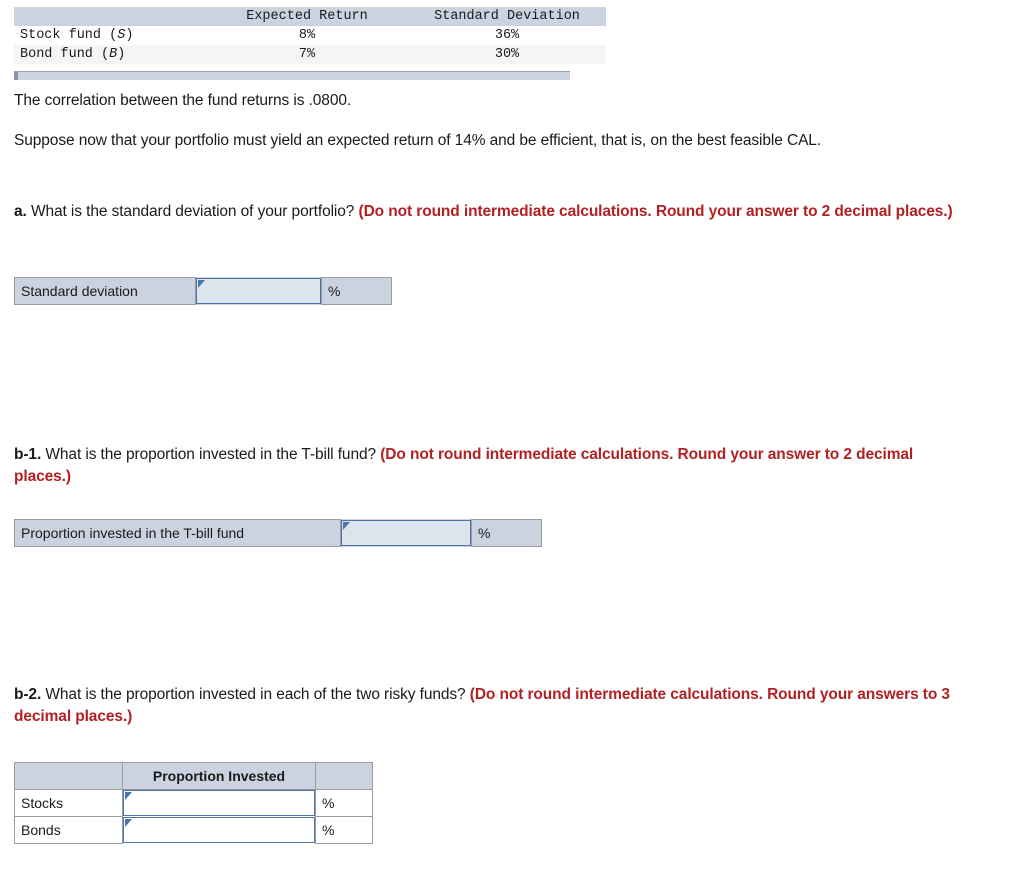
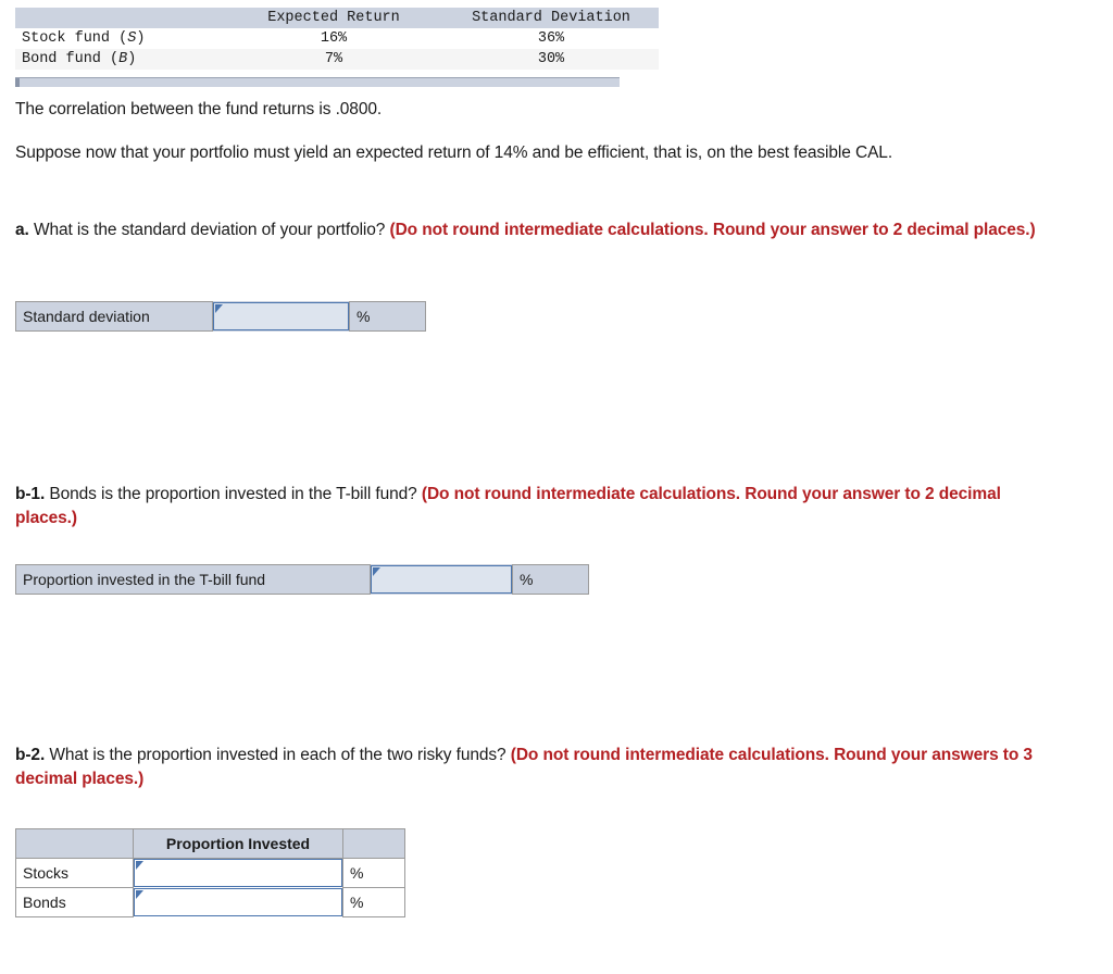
  	Expected Return	Standard Deviation
- Stock fund (S)	8%	36%
+ Stock fund (S)	16%	36%
  Bond fund (B)	7%	30%
  The correlation between the fund returns is .0800.
  Suppose now that your portfolio must yield an expected return of 14% and be efficient, that is, on the best feasible CAL.
  a. What is the standard deviation of your portfolio? (Do not round intermediate calculations. Round your answer to 2 decimal places.)
  Standard deviation		%
- b-1. What is the proportion invested in the T-bill fund? (Do not round intermediate calculations. Round your answer to 2 decimal places.)
+ b-1. Bonds is the proportion invested in the T-bill fund? (Do not round intermediate calculations. Round your answer to 2 decimal places.)
  Proportion invested in the T-bill fund		%
  b-2. What is the proportion invested in each of the two risky funds? (Do not round intermediate calculations. Round your answers to 3 decimal places.)
  	Proportion Invested
  Stocks		%
  Bonds		%
